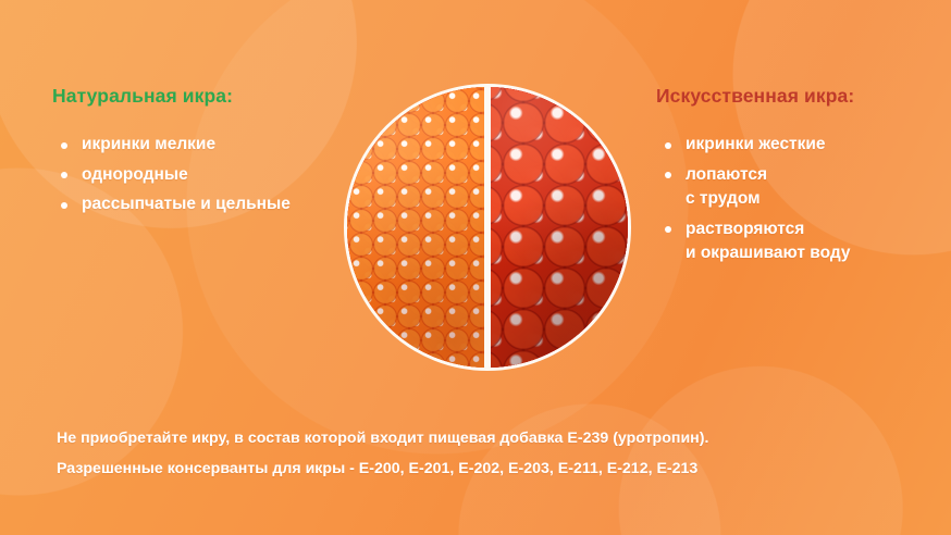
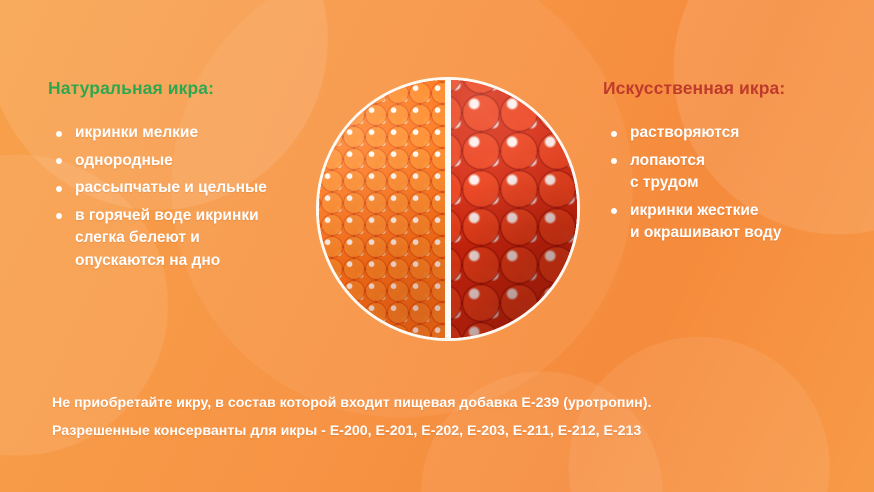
  Натуральная икра:
  икринки мелкие
  однородные
  рассыпчатые и цельные
+ в горячей воде икринки
+ слегка белеют и
+ опускаются на дно
  Искусственная икра:
- икринки жесткие
+ растворяются
  лопаются
  с трудом
- растворяются
+ икринки жесткие
  и окрашивают воду
  Не приобретайте икру, в состав которой входит пищевая добавка Е-239 (уротропин).
  Разрешенные консерванты для икры - Е-200, Е-201, Е-202, Е-203, Е-211, Е-212, Е-213
